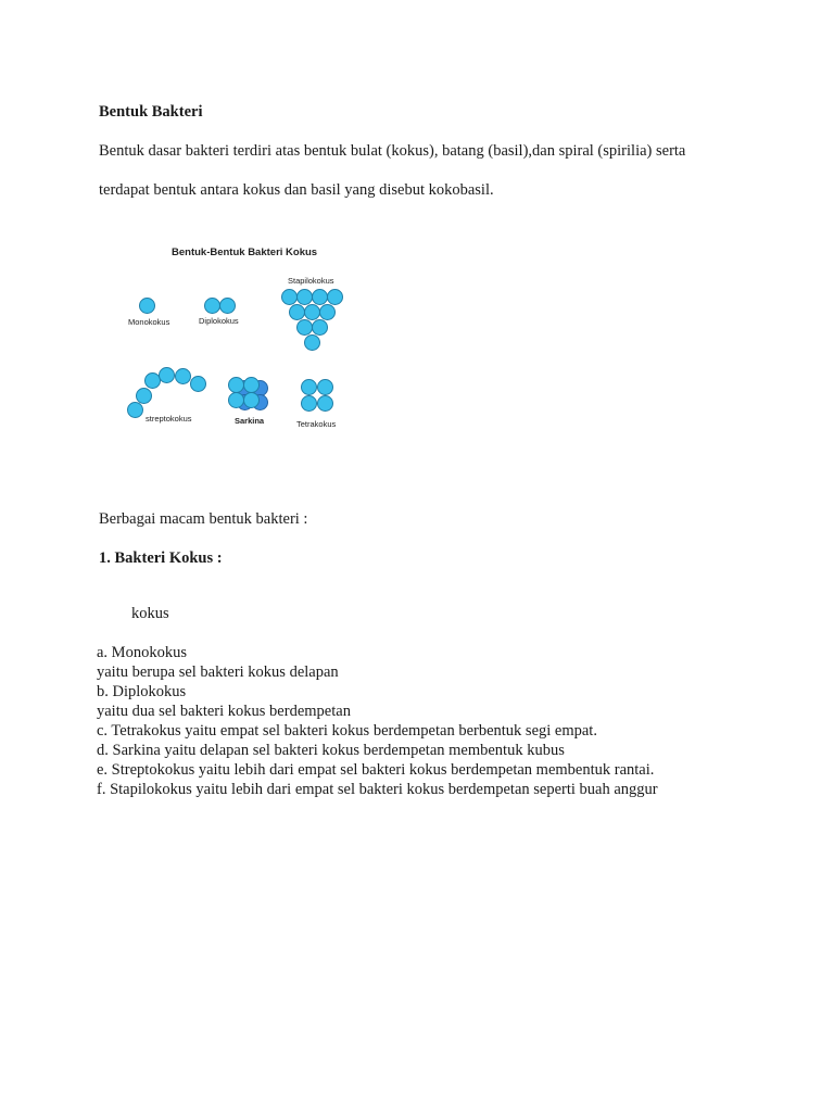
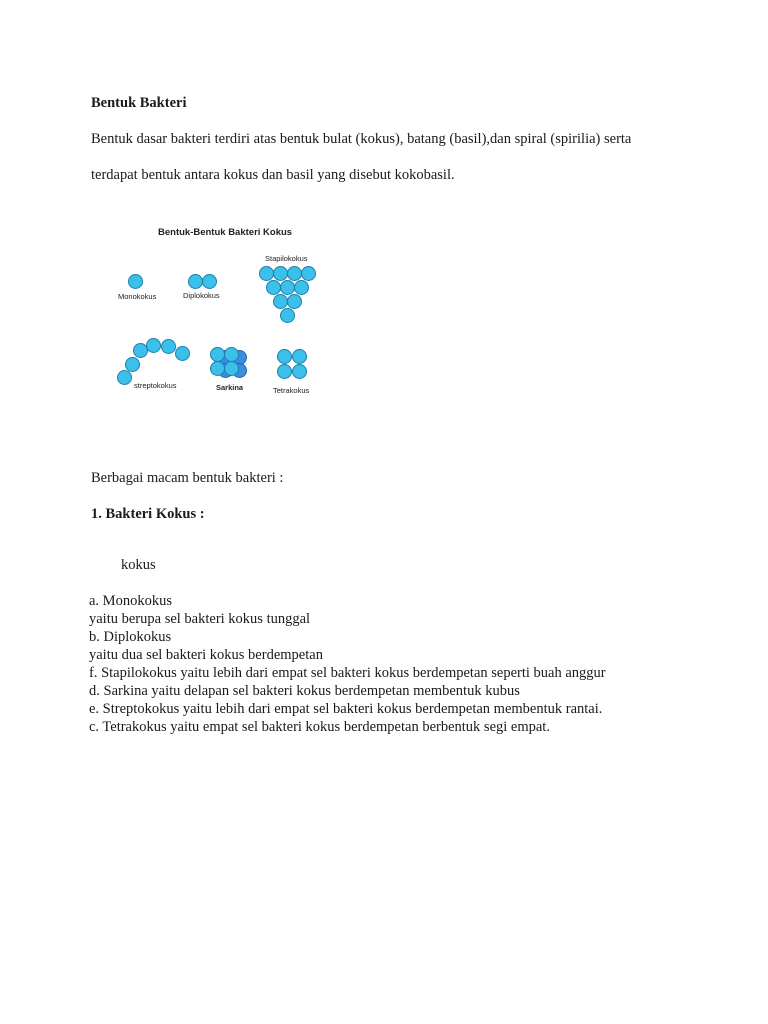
  Bentuk Bakteri
  Bentuk dasar bakteri terdiri atas bentuk bulat (kokus), batang (basil),dan spiral (spirilia) serta
  terdapat bentuk antara kokus dan basil yang disebut kokobasil.
  Bentuk-Bentuk Bakteri Kokus
  Monokokus
  Diplokokus
  Stapilokokus
  streptokokus
  Sarkina
  Tetrakokus
  Berbagai macam bentuk bakteri :
  1. Bakteri Kokus :
  kokus
  a. Monokokus
- yaitu berupa sel bakteri kokus delapan
+ yaitu berupa sel bakteri kokus tunggal
  b. Diplokokus
  yaitu dua sel bakteri kokus berdempetan
- c. Tetrakokus yaitu empat sel bakteri kokus berdempetan berbentuk segi empat.
+ f. Stapilokokus yaitu lebih dari empat sel bakteri kokus berdempetan seperti buah anggur
  d. Sarkina yaitu delapan sel bakteri kokus berdempetan membentuk kubus
  e. Streptokokus yaitu lebih dari empat sel bakteri kokus berdempetan membentuk rantai.
- f. Stapilokokus yaitu lebih dari empat sel bakteri kokus berdempetan seperti buah anggur
+ c. Tetrakokus yaitu empat sel bakteri kokus berdempetan berbentuk segi empat.
